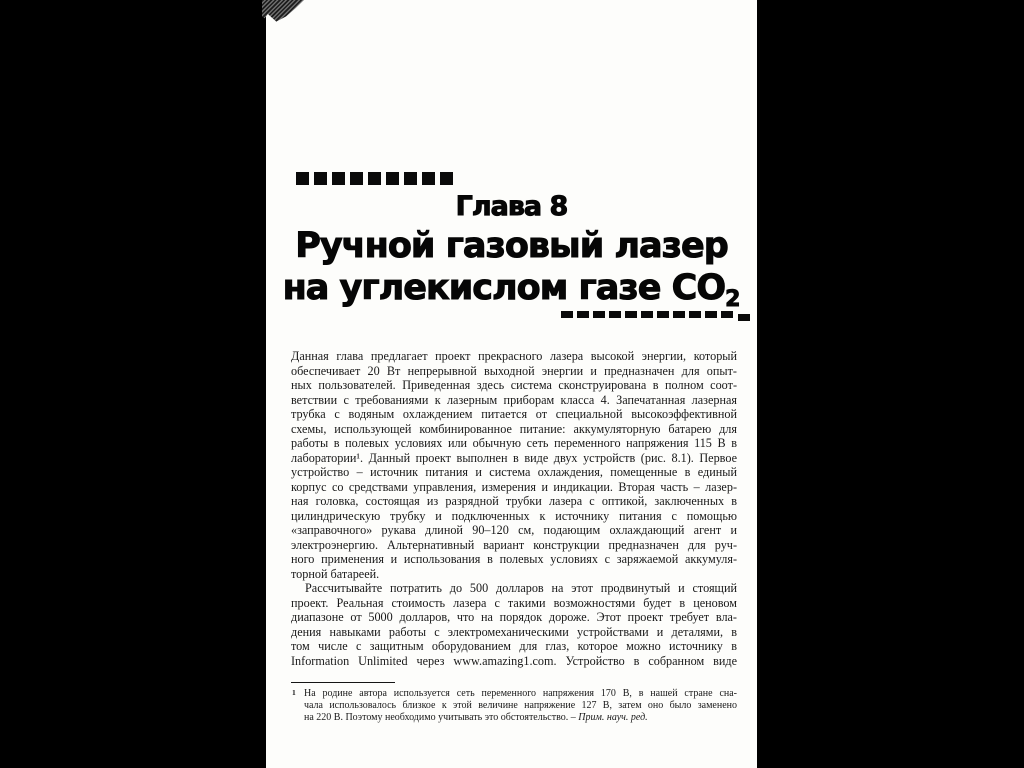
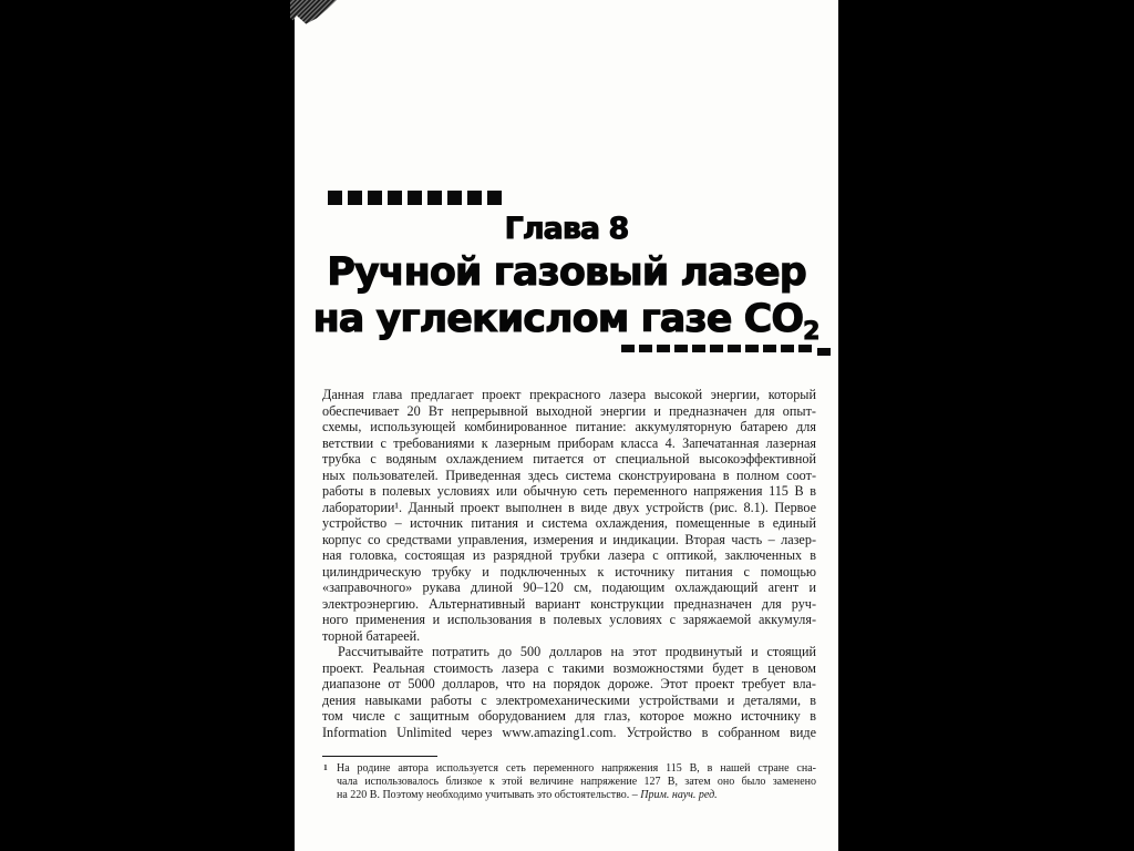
  Глава 8
  Ручной газовый лазер
  на углекислом газе CO2
  Данная глава предлагает проект прекрасного лазера высокой энергии, который
  обеспечивает 20 Вт непрерывной выходной энергии и предназначен для опыт-
- ных пользователей. Приведенная здесь система сконструирована в полном соот-
+ схемы, использующей комбинированное питание: аккумуляторную батарею для
  ветствии с требованиями к лазерным приборам класса 4. Запечатанная лазерная
  трубка с водяным охлаждением питается от специальной высокоэффективной
- схемы, использующей комбинированное питание: аккумуляторную батарею для
+ ных пользователей. Приведенная здесь система сконструирована в полном соот-
  работы в полевых условиях или обычную сеть переменного напряжения 115 В в
  лаборатории¹. Данный проект выполнен в виде двух устройств (рис. 8.1). Первое
  устройство – источник питания и система охлаждения, помещенные в единый
  корпус со средствами управления, измерения и индикации. Вторая часть – лазер-
  ная головка, состоящая из разрядной трубки лазера с оптикой, заключенных в
  цилиндрическую трубку и подключенных к источнику питания с помощью
  «заправочного» рукава длиной 90–120 см, подающим охлаждающий агент и
  электроэнергию. Альтернативный вариант конструкции предназначен для руч-
  ного применения и использования в полевых условиях с заряжаемой аккумуля-
  торной батареей.
  Рассчитывайте потратить до 500 долларов на этот продвинутый и стоящий
  проект. Реальная стоимость лазера с такими возможностями будет в ценовом
  диапазоне от 5000 долларов, что на порядок дороже. Этот проект требует вла-
  дения навыками работы с электромеханическими устройствами и деталями, в
  том числе с защитным оборудованием для глаз, которое можно источнику в
  Information Unlimited через www.amazing1.com. Устройство в собранном виде
  1
- На родине автора используется сеть переменного напряжения 170 В, в нашей стране сна-
+ На родине автора используется сеть переменного напряжения 115 В, в нашей стране сна-
  чала использовалось близкое к этой величине напряжение 127 В, затем оно было заменено
  на 220 В. Поэтому необходимо учитывать это обстоятельство. – Прим. науч. ред.
